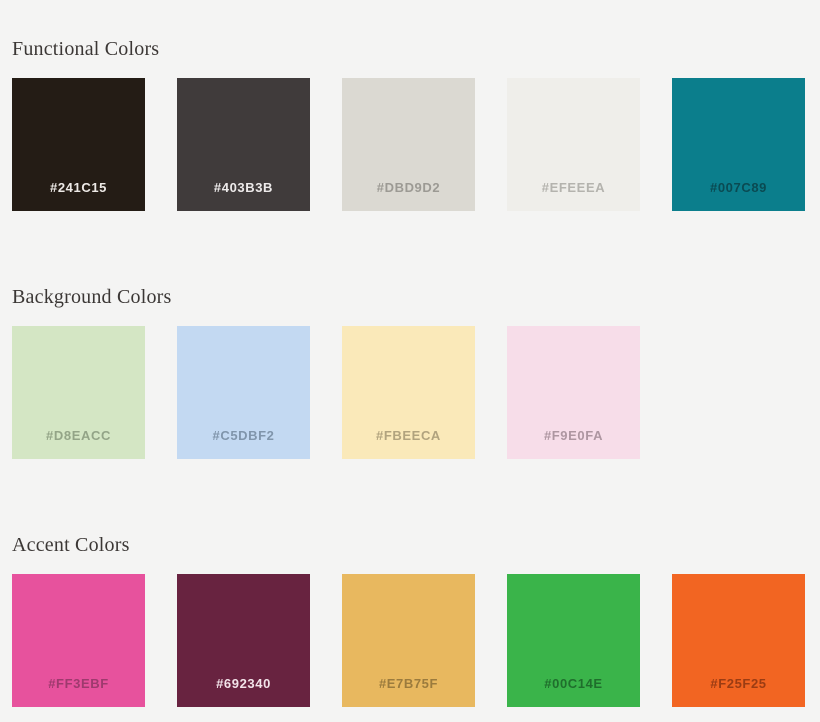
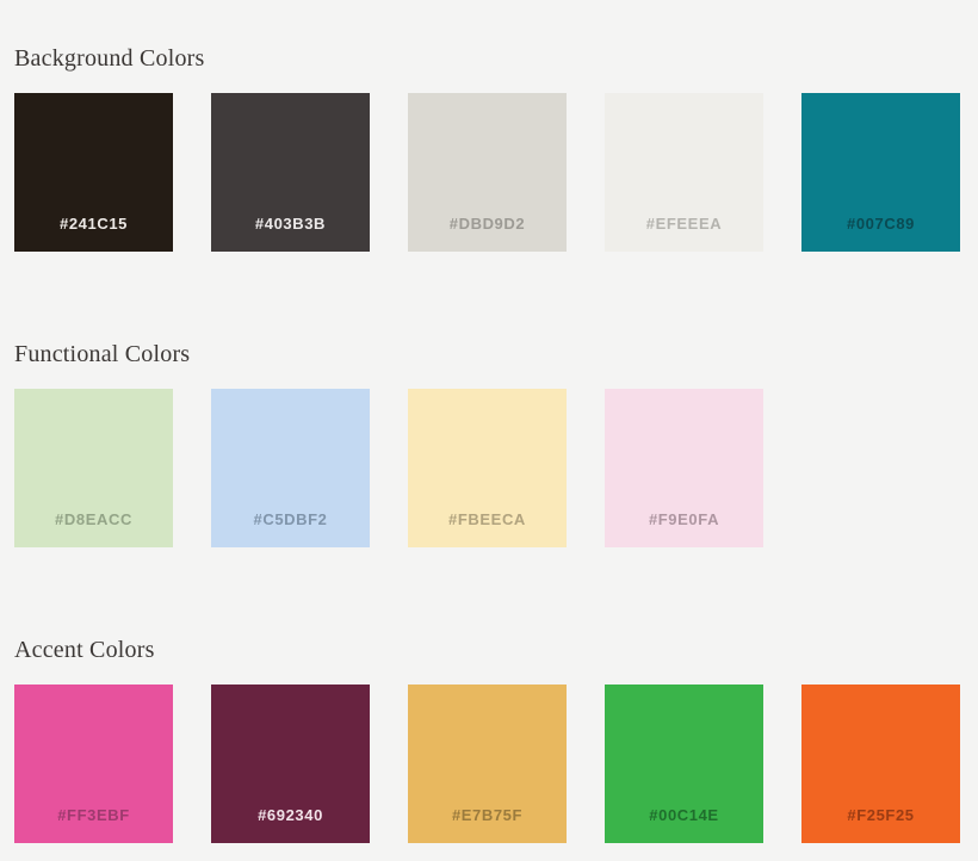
- Functional Colors
+ Background Colors
  #241C15
  #403B3B
  #DBD9D2
  #EFEEEA
  #007C89
- Background Colors
+ Functional Colors
  #D8EACC
  #C5DBF2
  #FBEECA
  #F9E0FA
  Accent Colors
  #FF3EBF
  #692340
  #E7B75F
  #00C14E
  #F25F25
